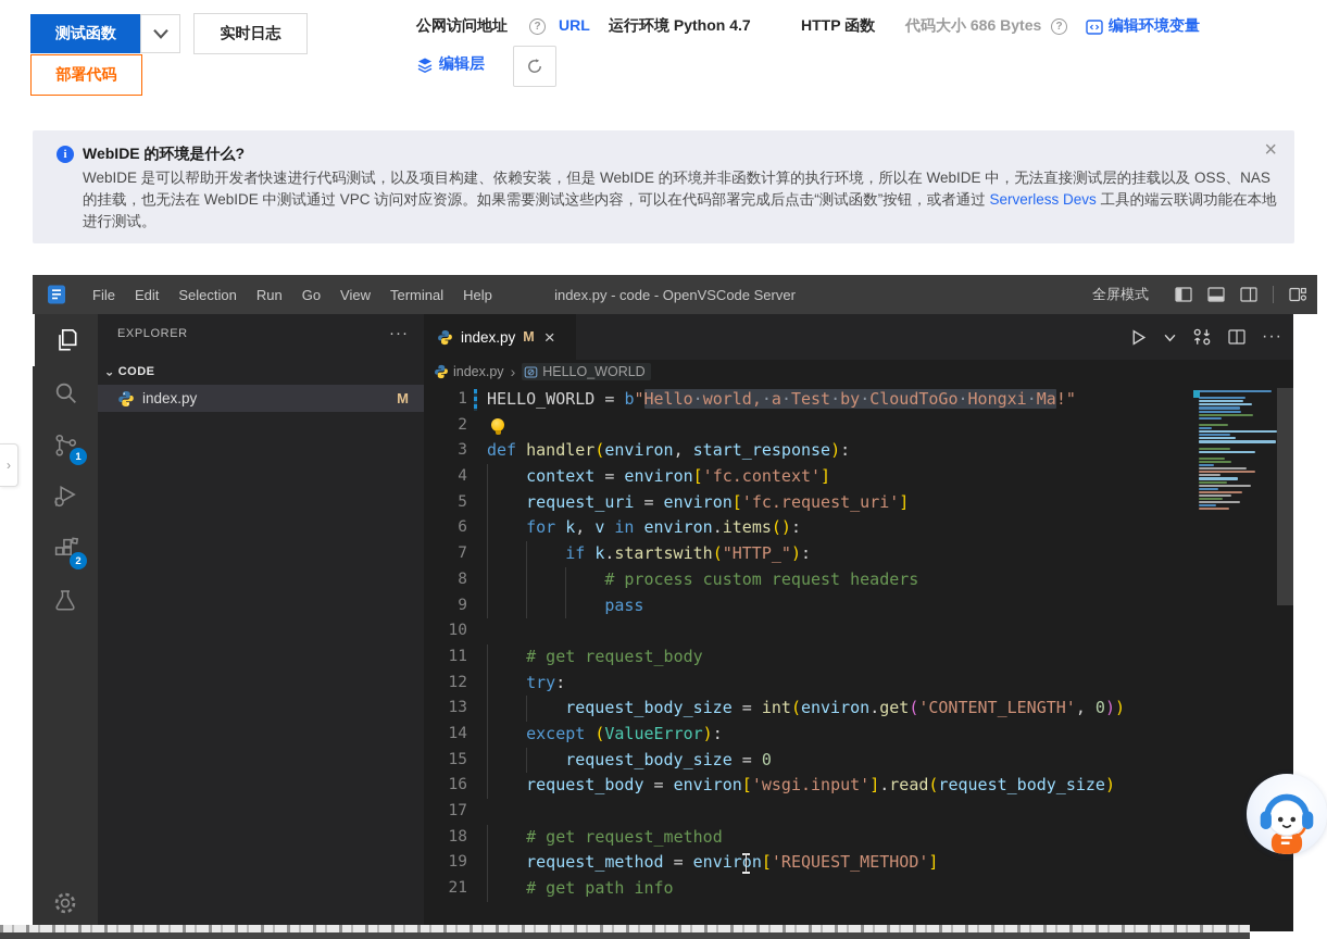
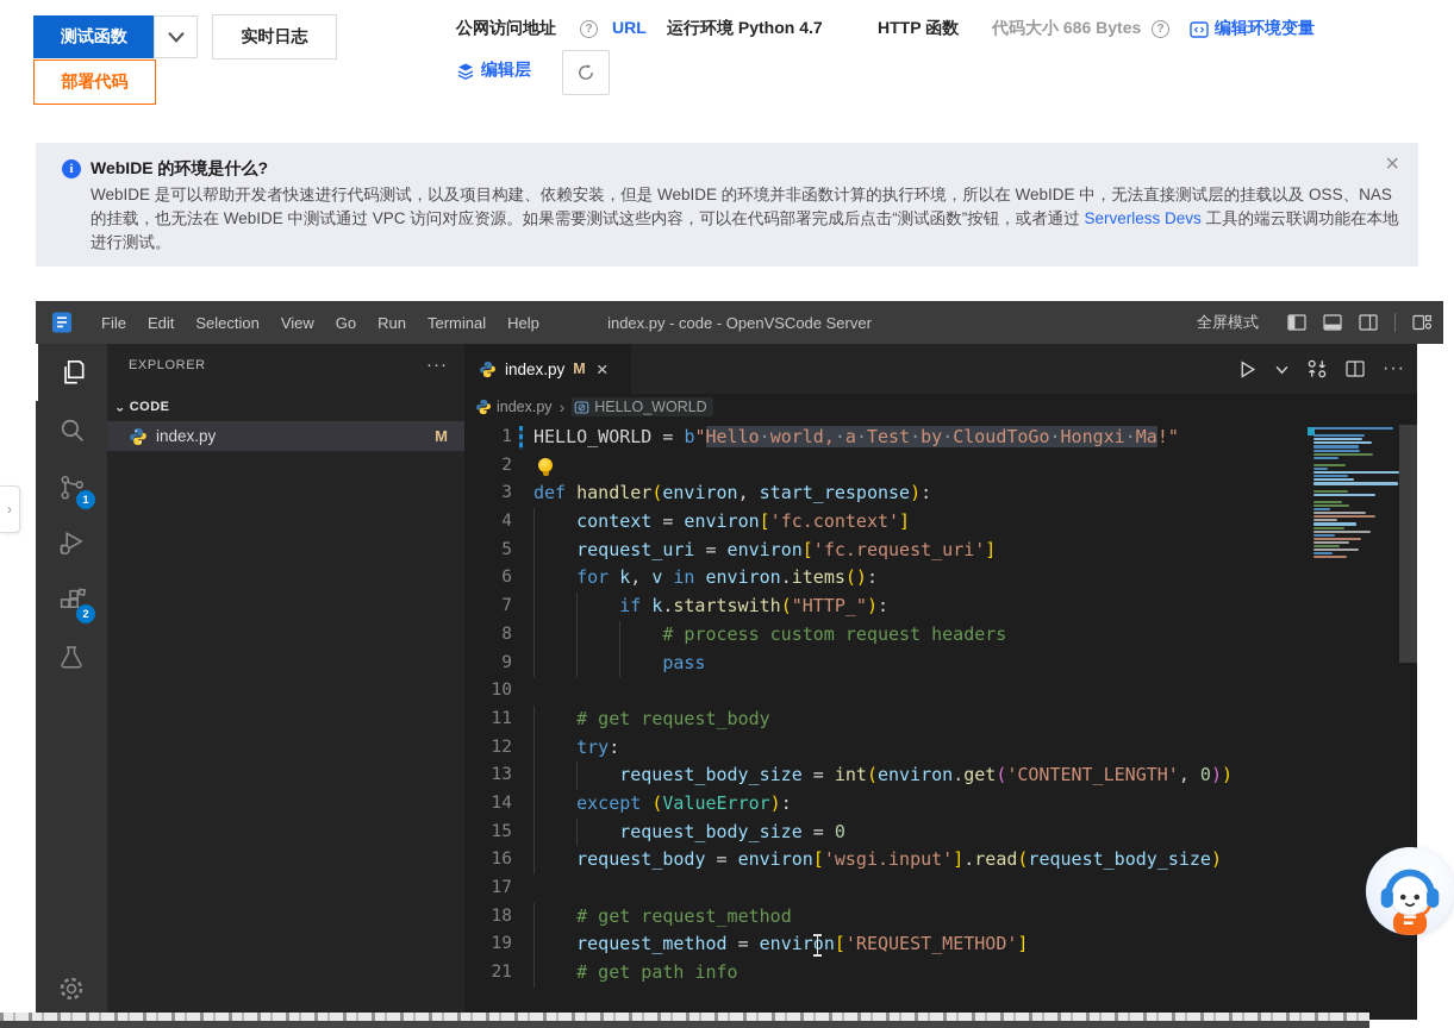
  测试函数
  实时日志
  部署代码
  公网访问地址
  ?
  URL
  运行环境 Python 4.7
  HTTP 函数
  代码大小 686 Bytes
  ?
  编辑环境变量
  编辑层
  i
  WebIDE 的环境是什么?
  WebIDE 是可以帮助开发者快速进行代码测试，以及项目构建、依赖安装，但是 WebIDE 的环境并非函数计算的执行环境，所以在 WebIDE 中，无法直接测试层的挂载以及 OSS、NAS 的挂载，也无法在 WebIDE 中测试通过 VPC 访问对应资源。如果需要测试这些内容，可以在代码部署完成后点击“测试函数”按钮，或者通过 Serverless Devs 工具的端云联调功能在本地进行测试。
  ×
  File
  Edit
  Selection
- Run
+ View
  Go
- View
+ Run
  Terminal
  Help
  index.py - code - OpenVSCode Server
  全屏模式
  1
  2
  EXPLORER
  ···
  ⌄
  CODE
  index.py
  M
  index.py
  M
  ×
  ···
  index.py
  ›
  HELLO_WORLD
  1
  HELLO_WORLD = b"Hello·world,·a·Test·by·CloudToGo·Hongxi·Ma!"
  2
  3
  def handler(environ, start_response):
  4
  context = environ['fc.context']
  5
  request_uri = environ['fc.request_uri']
  6
  for k, v in environ.items():
  7
  if k.startswith("HTTP_"):
  8
  # process custom request headers
  9
  pass
  10
  11
  # get request_body
  12
  try:
  13
  request_body_size = int(environ.get('CONTENT_LENGTH', 0))
  14
  except (ValueError):
  15
  request_body_size = 0
  16
  request_body = environ['wsgi.input'].read(request_body_size)
  17
  18
  # get request_method
  19
  request_method = envirn['REQUEST_METHOD']
  21
  # get path info
  ›
